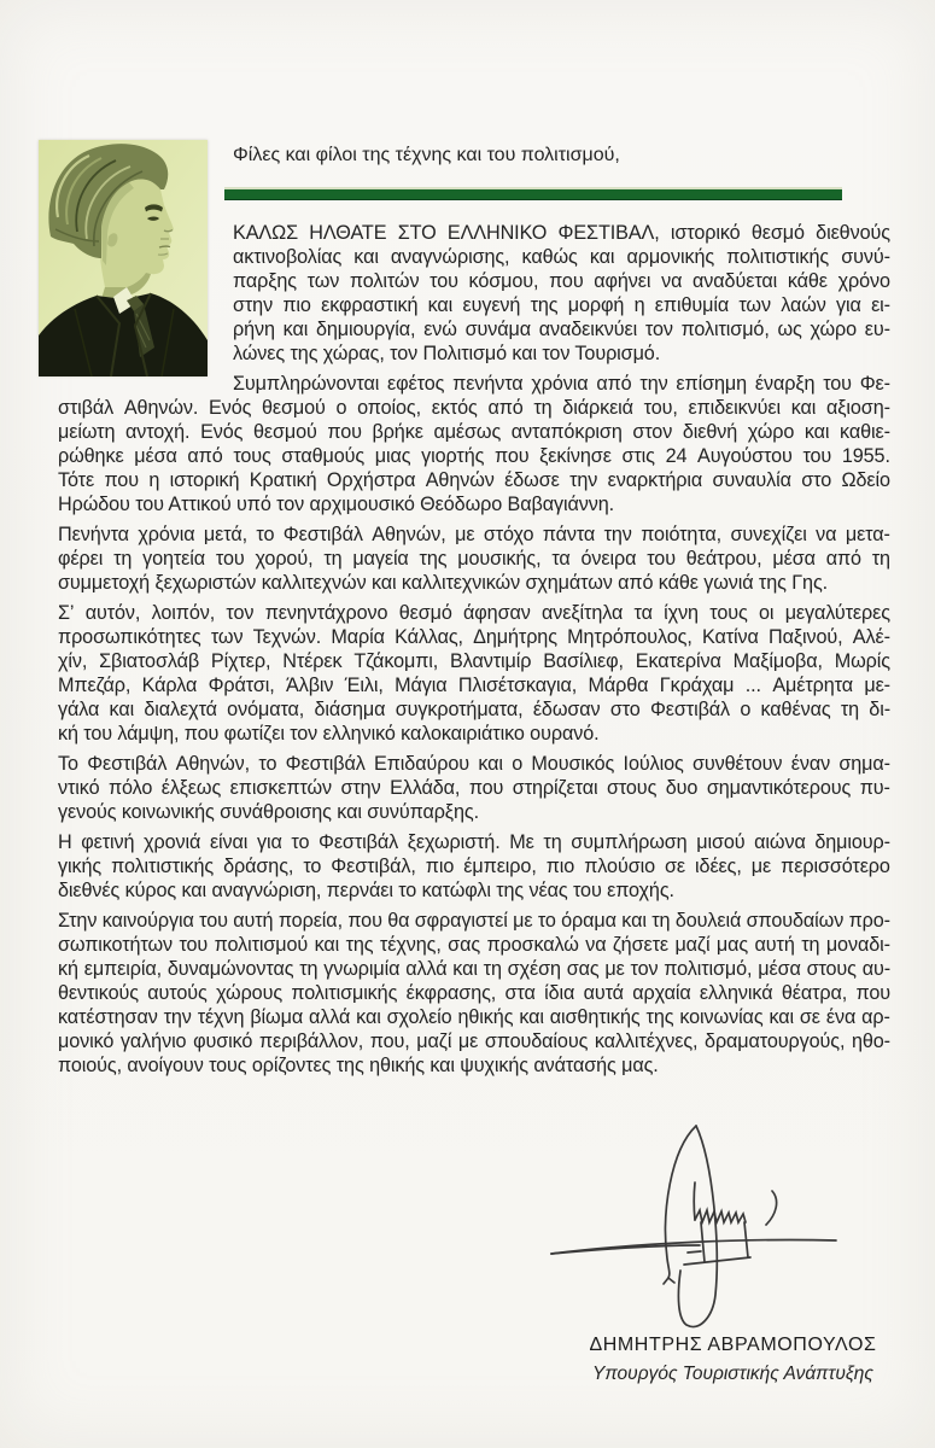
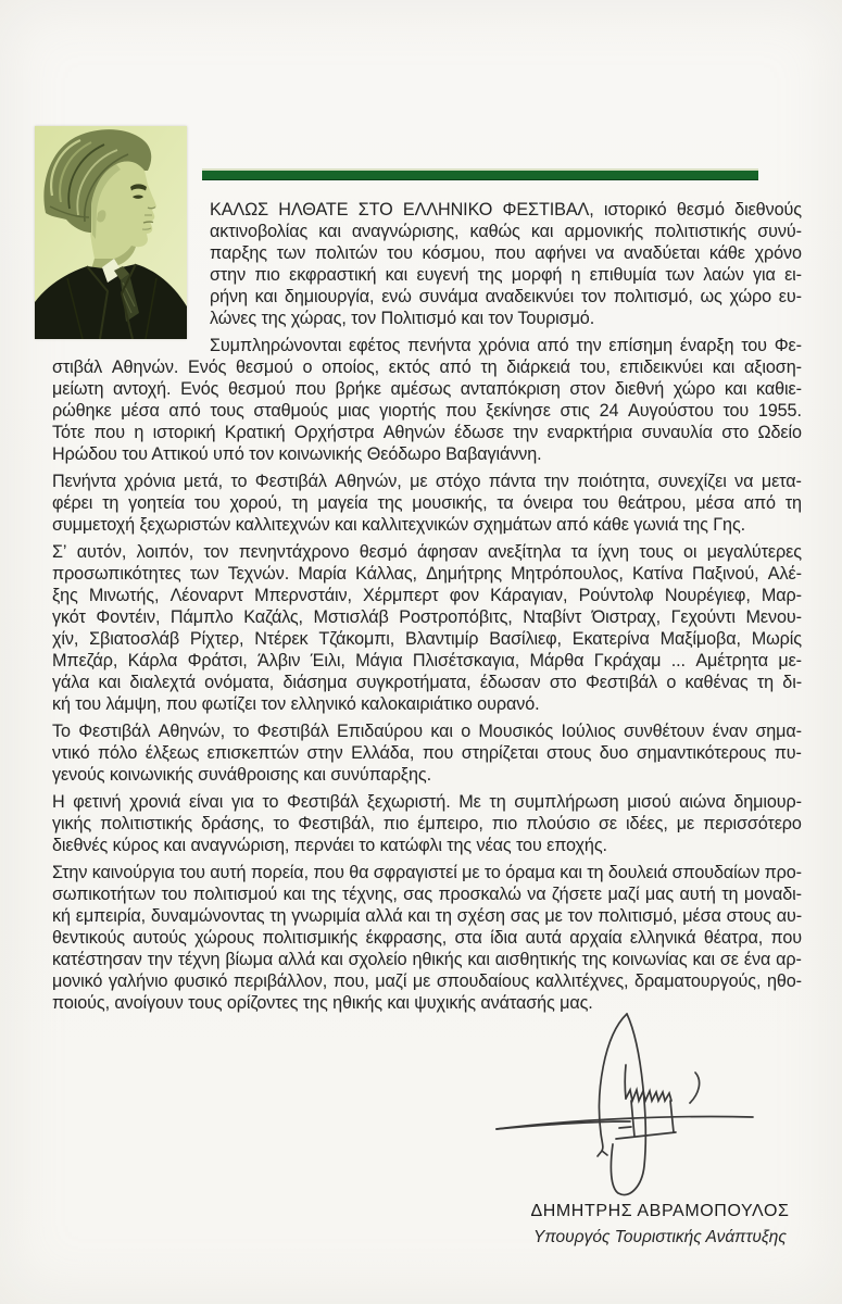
- Φίλες και φίλοι της τέχνης και του πολιτισμού,
  ΚΑΛΩΣ
  ΗΛΘΑΤΕ
  ΣΤΟ
  ΕΛΛΗΝΙΚΟ
  ΦΕΣΤΙΒΑΛ,
  ιστορικό
  θεσμό
  διεθνούς
  ακτινοβολίας
  και
  αναγνώρισης,
  καθώς
  και
  αρμονικής
  πολιτιστικής
  συνύ-
  παρξης
  των
  πολιτών
  του
  κόσμου,
  που
  αφήνει
  να
  αναδύεται
  κάθε
  χρόνο
  στην
  πιο
  εκφραστική
  και
  ευγενή
  της
  μορφή
  η
  επιθυμία
  των
  λαών
  για
  ει-
  ρήνη
  και
  δημιουργία,
  ενώ
  συνάμα
  αναδεικνύει
  τον
  πολιτισμό,
  ως
  χώρο
  ευ-
  λώνες της χώρας, τον Πολιτισμό και τον Τουρισμό.
  Συμπληρώνονται
  εφέτος
  πενήντα
  χρόνια
  από
  την
  επίσημη
  έναρξη
  του
  Φε-
  στιβάλ
  Αθηνών.
  Ενός
  θεσμού
  ο
  οποίος,
  εκτός
  από
  τη
  διάρκειά
  του,
  επιδεικνύει
  και
  αξιοση-
  μείωτη
  αντοχή.
  Ενός
  θεσμού
  που
  βρήκε
  αμέσως
  ανταπόκριση
  στον
  διεθνή
  χώρο
  και
  καθιε-
  ρώθηκε
  μέσα
  από
  τους
  σταθμούς
  μιας
  γιορτής
  που
  ξεκίνησε
  στις
  24
  Αυγούστου
  του
  1955.
  Τότε
  που
  η
  ιστορική
  Κρατική
  Ορχήστρα
  Αθηνών
  έδωσε
  την
  εναρκτήρια
  συναυλία
  στο
  Ωδείο
- Ηρώδου του Αττικού υπό τον αρχιμουσικό Θεόδωρο Βαβαγιάννη.
+ Ηρώδου του Αττικού υπό τον κοινωνικής Θεόδωρο Βαβαγιάννη.
  Πενήντα
  χρόνια
  μετά,
  το
  Φεστιβάλ
  Αθηνών,
  με
  στόχο
  πάντα
  την
  ποιότητα,
  συνεχίζει
  να
  μετα-
  φέρει
  τη
  γοητεία
  του
  χορού,
  τη
  μαγεία
  της
  μουσικής,
  τα
  όνειρα
  του
  θεάτρου,
  μέσα
  από
  τη
  συμμετοχή ξεχωριστών καλλιτεχνών και καλλιτεχνικών σχημάτων από κάθε γωνιά της Γης.
  Σ’
  αυτόν,
  λοιπόν,
  τον
  πενηντάχρονο
  θεσμό
  άφησαν
  ανεξίτηλα
  τα
  ίχνη
  τους
  οι
  μεγαλύτερες
  προσωπικότητες
  των
  Τεχνών.
  Μαρία
  Κάλλας,
  Δημήτρης
  Μητρόπουλος,
  Κατίνα
  Παξινού,
  Αλέ-
+ ξης
+ Μινωτής,
+ Λέοναρντ
+ Μπερνστάιν,
+ Χέρμπερτ
+ φον
+ Κάραγιαν,
+ Ρούντολφ
+ Νουρέγιεφ,
+ Μαρ-
+ γκότ
+ Φοντέιν,
+ Πάμπλο
+ Καζάλς,
+ Μστισλάβ
+ Ροστροπόβιτς,
+ Νταβίντ
+ Όιστραχ,
+ Γεχούντι
+ Μενου-
  χίν,
  Σβιατοσλάβ
  Ρίχτερ,
  Ντέρεκ
  Τζάκομπι,
  Βλαντιμίρ
  Βασίλιεφ,
  Εκατερίνα
  Μαξίμοβα,
  Μωρίς
  Μπεζάρ,
  Κάρλα
  Φράτσι,
  Άλβιν
  Έιλι,
  Μάγια
  Πλισέτσκαγια,
  Μάρθα
  Γκράχαμ
  ...
  Αμέτρητα
  με-
  γάλα
  και
  διαλεχτά
  ονόματα,
  διάσημα
  συγκροτήματα,
  έδωσαν
  στο
  Φεστιβάλ
  ο
  καθένας
  τη
  δι-
  κή του λάμψη, που φωτίζει τον ελληνικό καλοκαιριάτικο ουρανό.
  Το
  Φεστιβάλ
  Αθηνών,
  το
  Φεστιβάλ
  Επιδαύρου
  και
  ο
  Μουσικός
  Ιούλιος
  συνθέτουν
  έναν
  σημα-
  ντικό
  πόλο
  έλξεως
  επισκεπτών
  στην
  Ελλάδα,
  που
  στηρίζεται
  στους
  δυο
  σημαντικότερους
  πυ-
  γενούς κοινωνικής συνάθροισης και συνύπαρξης.
  Η
  φετινή
  χρονιά
  είναι
  για
  το
  Φεστιβάλ
  ξεχωριστή.
  Με
  τη
  συμπλήρωση
  μισού
  αιώνα
  δημιουρ-
  γικής
  πολιτιστικής
  δράσης,
  το
  Φεστιβάλ,
  πιο
  έμπειρο,
  πιο
  πλούσιο
  σε
  ιδέες,
  με
  περισσότερο
  διεθνές κύρος και αναγνώριση, περνάει το κατώφλι της νέας του εποχής.
  Στην
  καινούργια
  του
  αυτή
  πορεία,
  που
  θα
  σφραγιστεί
  με
  το
  όραμα
  και
  τη
  δουλειά
  σπουδαίων
  προ-
  σωπικοτήτων
  του
  πολιτισμού
  και
  της
  τέχνης,
  σας
  προσκαλώ
  να
  ζήσετε
  μαζί
  μας
  αυτή
  τη
  μοναδι-
  κή
  εμπειρία,
  δυναμώνοντας
  τη
  γνωριμία
  αλλά
  και
  τη
  σχέση
  σας
  με
  τον
  πολιτισμό,
  μέσα
  στους
  αυ-
  θεντικούς
  αυτούς
  χώρους
  πολιτισμικής
  έκφρασης,
  στα
  ίδια
  αυτά
  αρχαία
  ελληνικά
  θέατρα,
  που
  κατέστησαν
  την
  τέχνη
  βίωμα
  αλλά
  και
  σχολείο
  ηθικής
  και
  αισθητικής
  της
  κοινωνίας
  και
  σε
  ένα
  αρ-
  μονικό
  γαλήνιο
  φυσικό
  περιβάλλον,
  που,
  μαζί
  με
  σπουδαίους
  καλλιτέχνες,
  δραματουργούς,
  ηθο-
  ποιούς, ανοίγουν τους ορίζοντες της ηθικής και ψυχικής ανάτασής μας.
  ΔΗΜΗΤΡΗΣ ΑΒΡΑΜΟΠΟΥΛΟΣ
  Υπουργός Τουριστικής Ανάπτυξης
